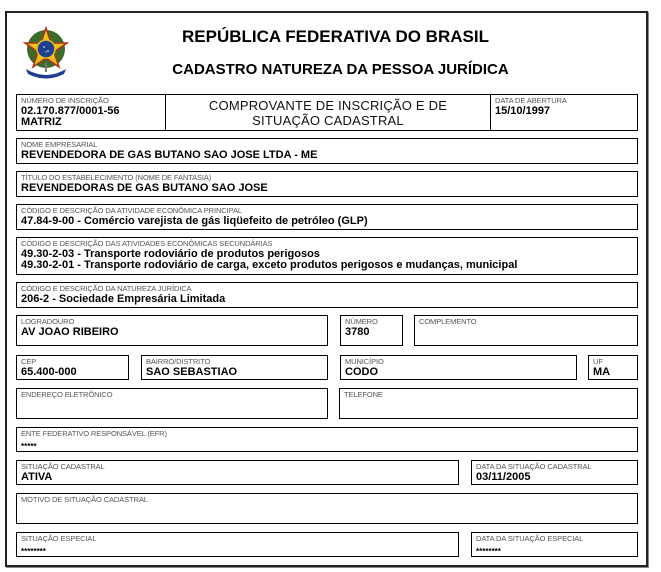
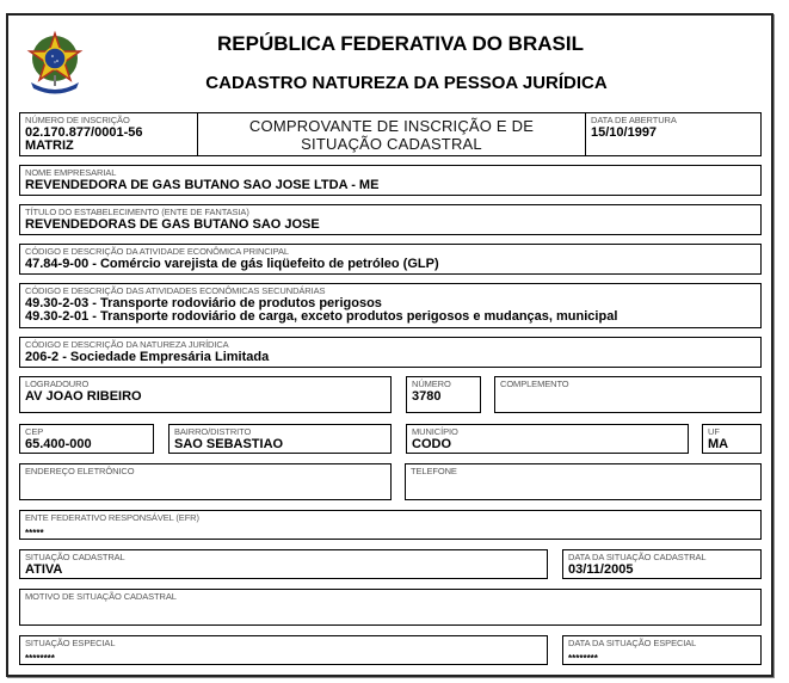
  REPÚBLICA FEDERATIVA DO BRASIL
  CADASTRO NATUREZA DA PESSOA JURÍDICA
  NÚMERO DE INSCRIÇÃO
  02.170.877/0001-56
  MATRIZ
  COMPROVANTE DE INSCRIÇÃO E DE
  SITUAÇÃO CADASTRAL
  DATA DE ABERTURA
  15/10/1997
  NOME EMPRESARIAL
  REVENDEDORA DE GAS BUTANO SAO JOSE LTDA - ME
- TÍTULO DO ESTABELECIMENTO (NOME DE FANTASIA)
+ TÍTULO DO ESTABELECIMENTO (ENTE DE FANTASIA)
  REVENDEDORAS DE GAS BUTANO SAO JOSE
  CÓDIGO E DESCRIÇÃO DA ATIVIDADE ECONÔMICA PRINCIPAL
  47.84-9-00 - Comércio varejista de gás liqüefeito de petróleo (GLP)
  CÓDIGO E DESCRIÇÃO DAS ATIVIDADES ECONÔMICAS SECUNDÁRIAS
  49.30-2-03 - Transporte rodoviário de produtos perigosos
  49.30-2-01 - Transporte rodoviário de carga, exceto produtos perigosos e mudanças, municipal
  CÓDIGO E DESCRIÇÃO DA NATUREZA JURÍDICA
  206-2 - Sociedade Empresária Limitada
  LOGRADOURO
  AV JOAO RIBEIRO
  NÚMERO
  3780
  COMPLEMENTO
  CEP
  65.400-000
  BAIRRO/DISTRITO
  SAO SEBASTIAO
  MUNICÍPIO
  CODO
  UF
  MA
  ENDEREÇO ELETRÔNICO
  TELEFONE
  ENTE FEDERATIVO RESPONSÁVEL (EFR)
  *****
  SITUAÇÃO CADASTRAL
  ATIVA
  DATA DA SITUAÇÃO CADASTRAL
  03/11/2005
  MOTIVO DE SITUAÇÃO CADASTRAL
  SITUAÇÃO ESPECIAL
  ********
  DATA DA SITUAÇÃO ESPECIAL
  ********
